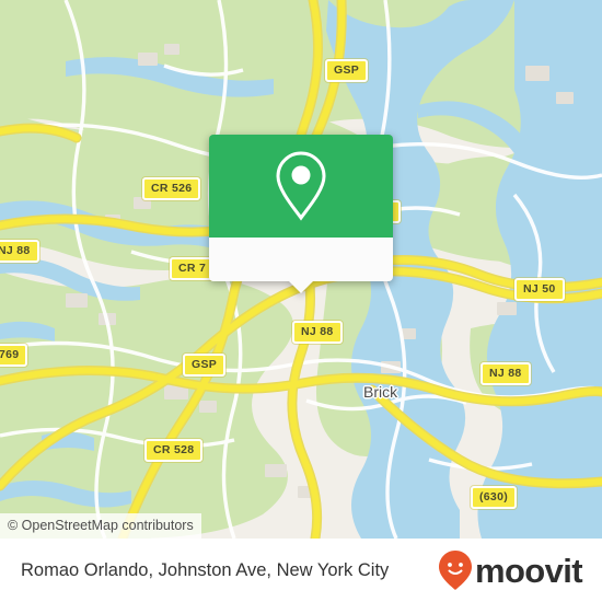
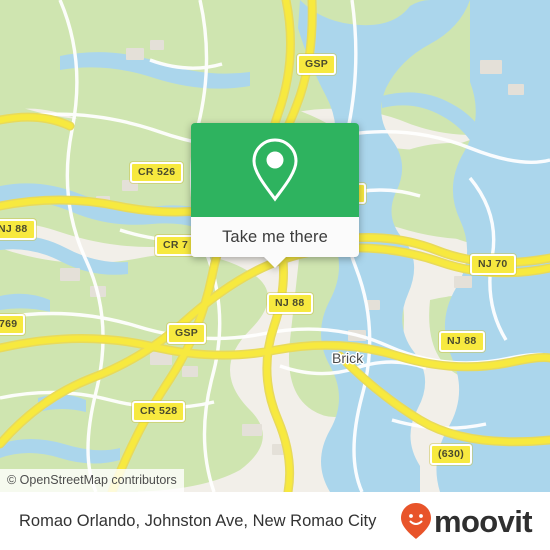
  Brick
  GSP
  CR 526
  NJ 88
  CR 7
- NJ 50
+ NJ 70
  NJ 88
  769
  GSP
  NJ 88
  CR 528
  (630)
  © OpenStreetMap contributors
+ Take me there
- Romao Orlando, Johnston Ave, New York City
+ Romao Orlando, Johnston Ave, New Romao City
  moovit
